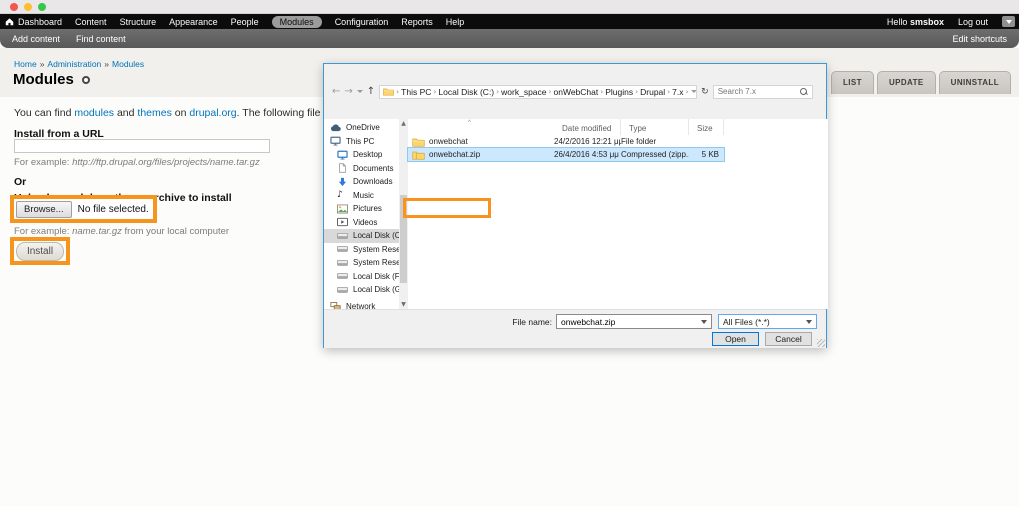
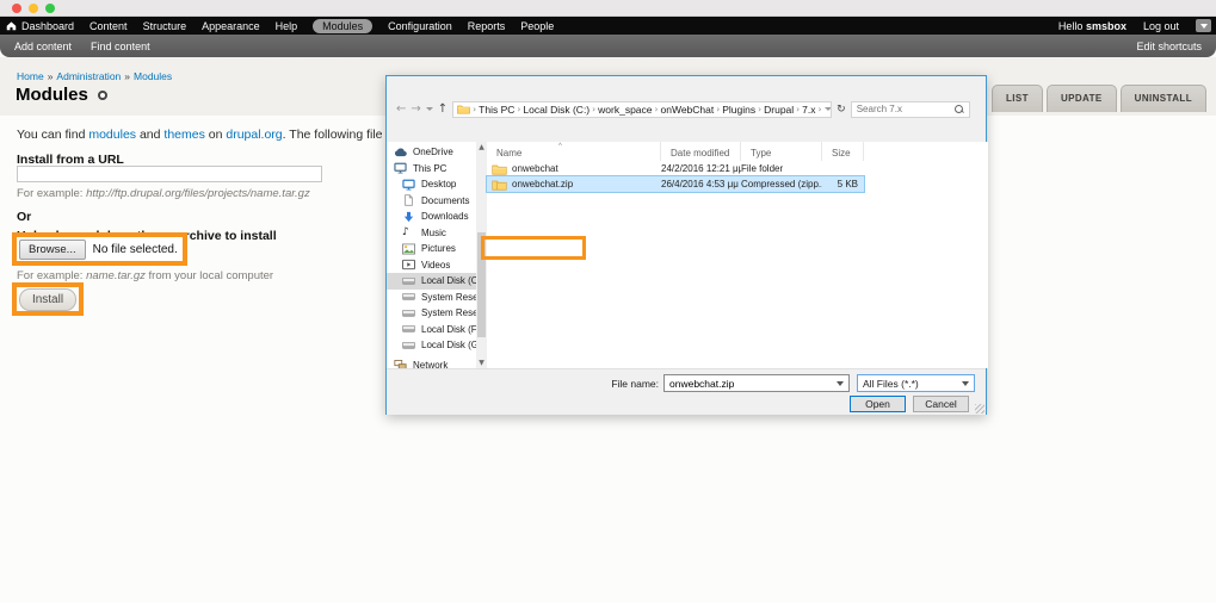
  Dashboard
  Content
  Structure
  Appearance
- People
+ Help
  Modules
  Configuration
  Reports
- Help
+ People
  Hello smsbox
  Log out
  Add content
  Find content
  Edit shortcuts
  Home » Administration » Modules
  Modules
  LIST
  UPDATE
  UNINSTALL
  You can find modules and themes on drupal.org. The following file
  Install from a URL
  For example: http://ftp.drupal.org/files/projects/name.tar.gz
  Or
  Browse...
  No file selected.
  For example: name.tar.gz from your local computer
  Install
  ←
  →
  ↑
  ›
  This PC
  ›
  Local Disk (C:)
  ›
  work_space
  ›
  onWebChat
  ›
  Plugins
  ›
  Drupal
  ›
  7.x
  ›
  ↻
  Search 7.x
  OneDrive
  This PC
  Desktop
  Documents
  Downloads
  ♪
  Music
  Pictures
  Videos
  Local Disk (C
  Local Disk (F
  Local Disk (G
  Network
+ Name
  Date modified
  Type
  Size
  onwebchat
  24/2/2016 12:21 μμ
  File folder
  onwebchat.zip
  26/4/2016 4:53 μμ
  Compressed (zipp.
  5 KB
  File name:
  onwebchat.zip
  All Files (*.*)
  Open
  Cancel
